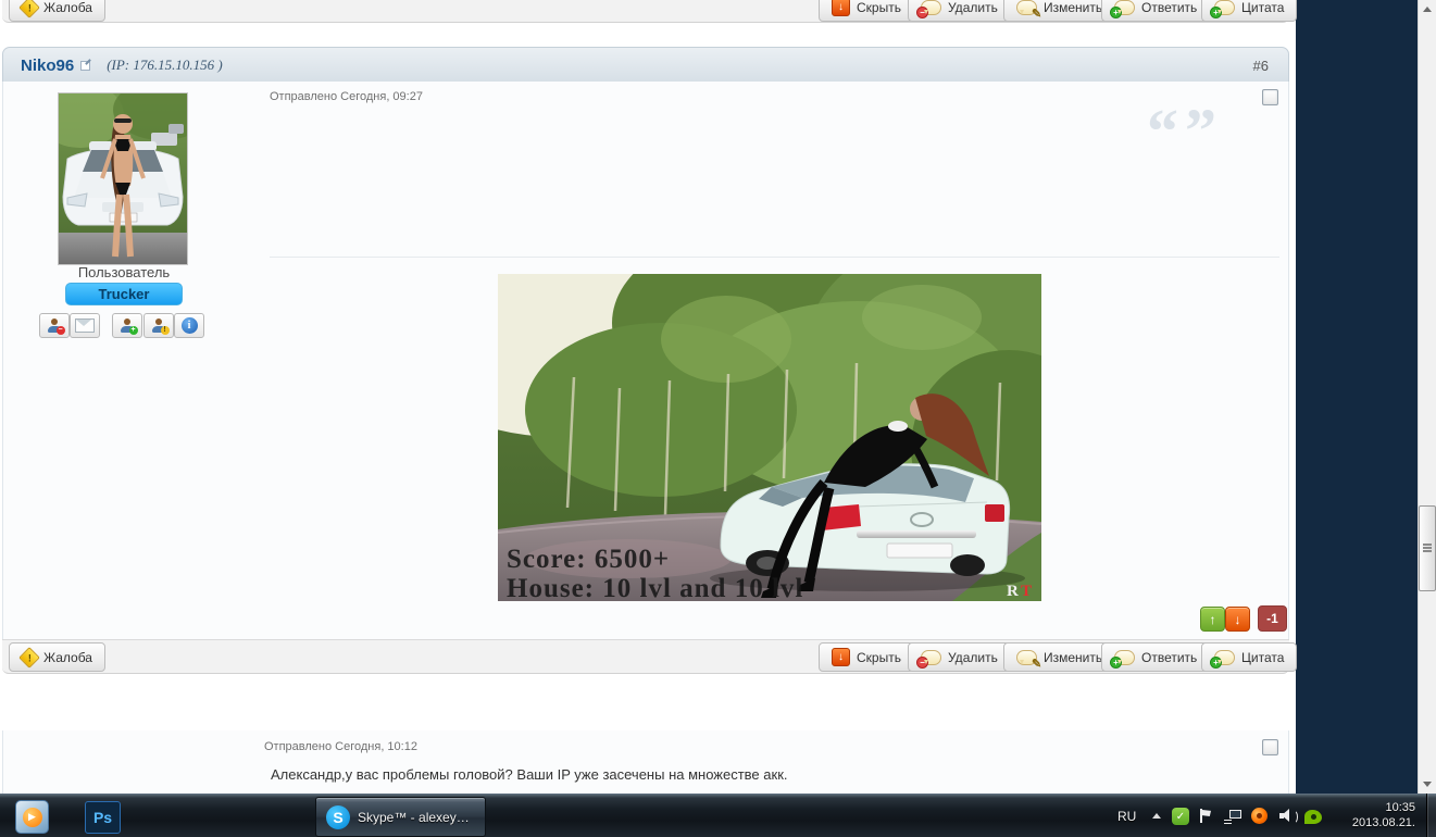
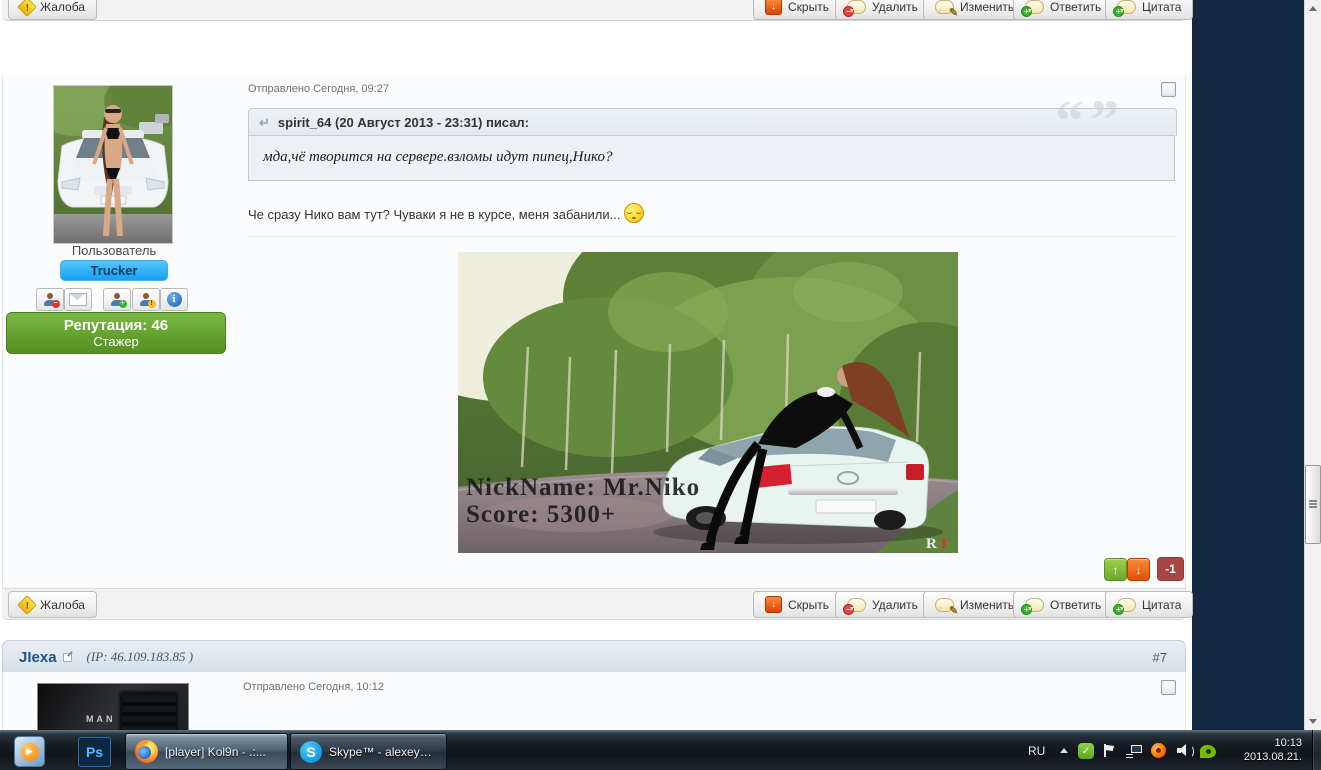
  Жалоба
  ↓
  Скрыть
  −
  Удалить
  ✎
  Изменить
  +
  Ответить
  +
  Цитата
- Niko96
- (IP: 176.15.10.156 )
- #6
  Пользователь
  Trucker
  i
+ Репутация: 46
+ Стажер
  Отправлено Сегодня, 09:27
+ ↵
+ spirit_64 (20 Август 2013 - 23:31) писал:
  “”
+ мда,чё творится на сервере.взломы идут пипец,Нико?
+ Че сразу Нико вам тут? Чуваки я не в курсе, меня забанили...
+ NickName: Mr.Niko
- Score: 6500+
+ Score: 5300+
- House: 10 lvl and 10 lvl
  R
  T
  ↑
  ↓
  -1
  Жалоба
  ↓
  Скрыть
  −
  Удалить
  ✎
  Изменить
  +
  Ответить
  +
  Цитата
+ JIexa
+ (IP: 46.109.183.85 )
+ #7
+ MAN
  Отправлено Сегодня, 10:12
- Александр,у вас проблемы головой? Ваши IP уже засечены на множестве акк.
  ▶
  Ps
+ [player] Kol9n - .:...
  S
  Skype™ - alexey92
  RU
  ✓
- 10:35
+ 10:13
  2013.08.21.
